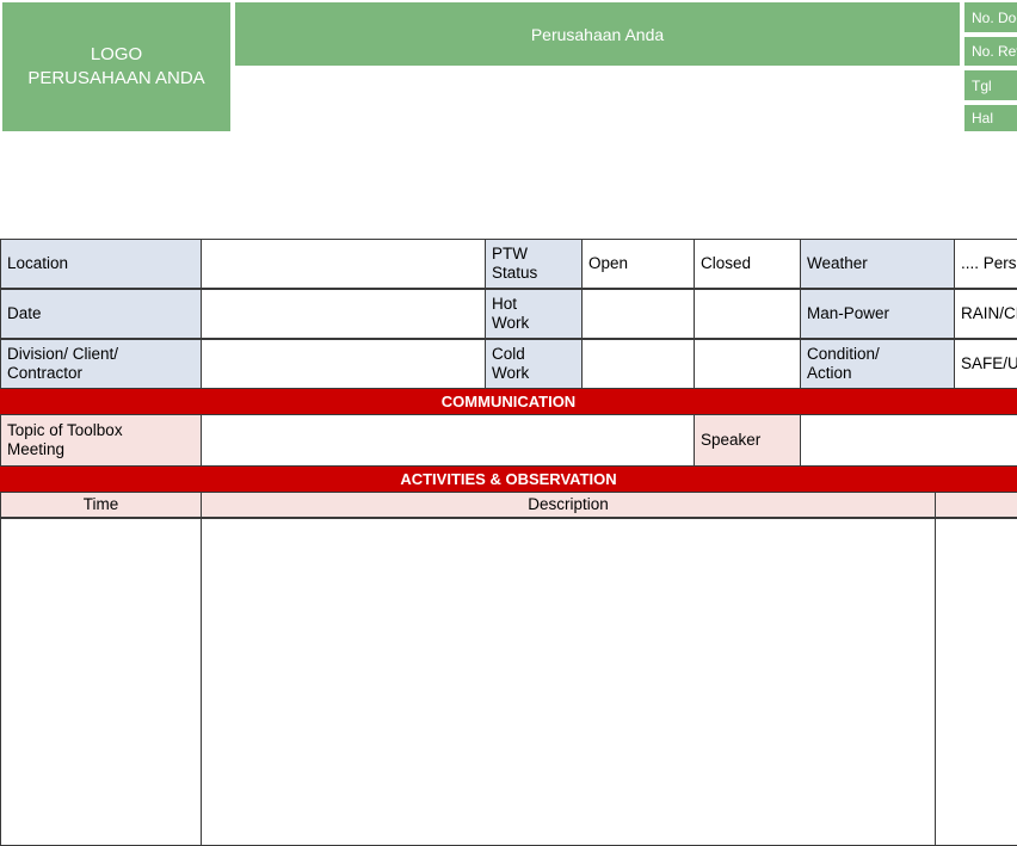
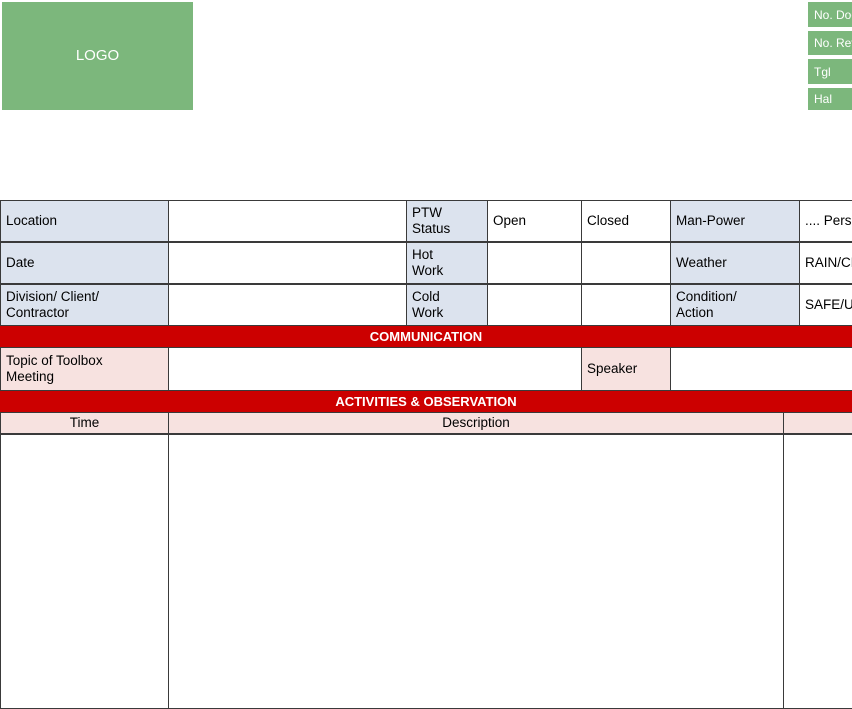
  LOGO
- PERUSAHAAN ANDA
- Perusahaan Anda
  No. Do
  No. Re
  Tgl
  Hal
  Location
  PTW
  Status
  Open
  Closed
- Weather
+ Man-Power
  .... Pers
  Date
  Hot
  Work
- Man-Power
+ Weather
  Division/ Client/
  Contractor
  Cold
  Work
  Condition/
  Action
  COMMUNICATION
  Topic of Toolbox
  Meeting
  Speaker
  ACTIVITIES & OBSERVATION
  Time
  Description
